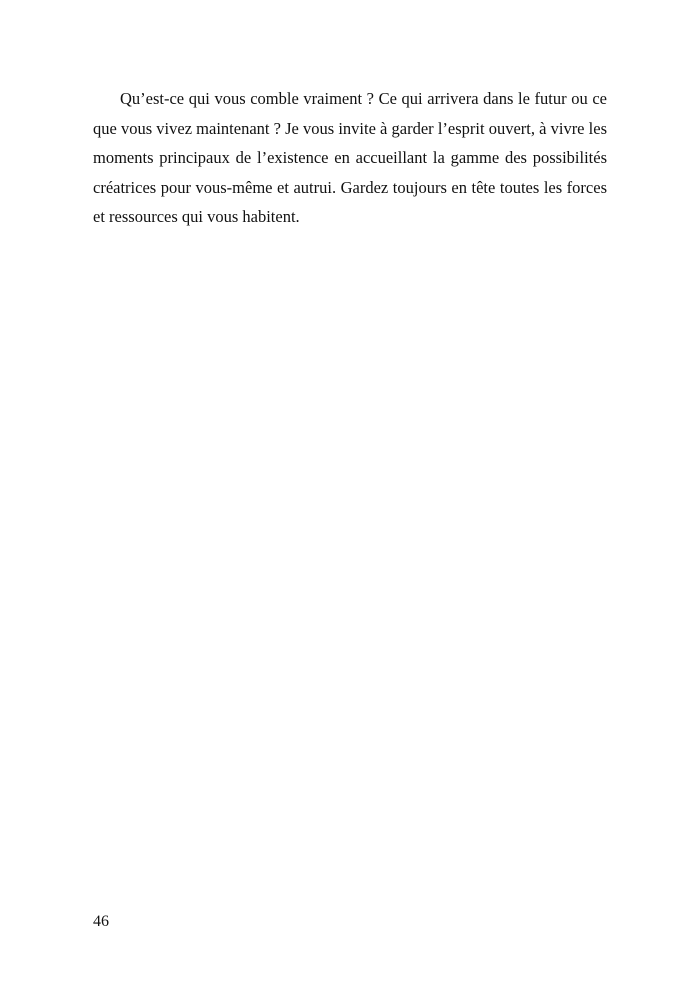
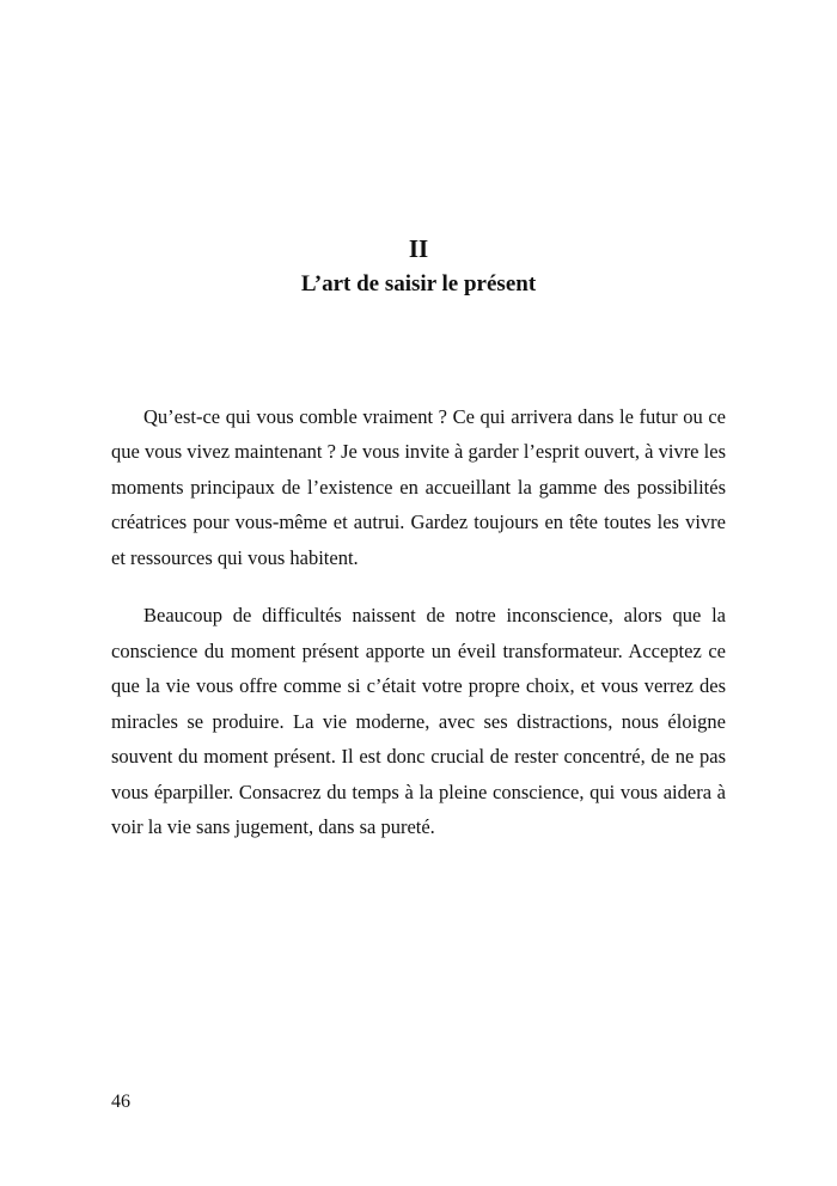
+ II
+ L’art de saisir le présent
- Qu’est-ce qui vous comble vraiment ? Ce qui arrivera dans le futur ou ce que vous vivez maintenant ? Je vous invite à garder l’esprit ouvert, à vivre les moments principaux de l’existence en accueillant la gamme des possibilités créatrices pour vous-même et autrui. Gardez toujours en tête toutes les forces et ressources qui vous habitent.
+ Qu’est-ce qui vous comble vraiment ? Ce qui arrivera dans le futur ou ce que vous vivez maintenant ? Je vous invite à garder l’esprit ouvert, à vivre les moments principaux de l’existence en accueillant la gamme des possibilités créatrices pour vous-même et autrui. Gardez toujours en tête toutes les vivre et ressources qui vous habitent.
+ Beaucoup de difficultés naissent de notre inconscience, alors que la conscience du moment présent apporte un éveil transformateur. Acceptez ce que la vie vous offre comme si c’était votre propre choix, et vous verrez des miracles se produire. La vie moderne, avec ses distractions, nous éloigne souvent du moment présent. Il est donc crucial de rester concentré, de ne pas vous éparpiller. Consacrez du temps à la pleine conscience, qui vous aidera à voir la vie sans jugement, dans sa pureté.
  46
